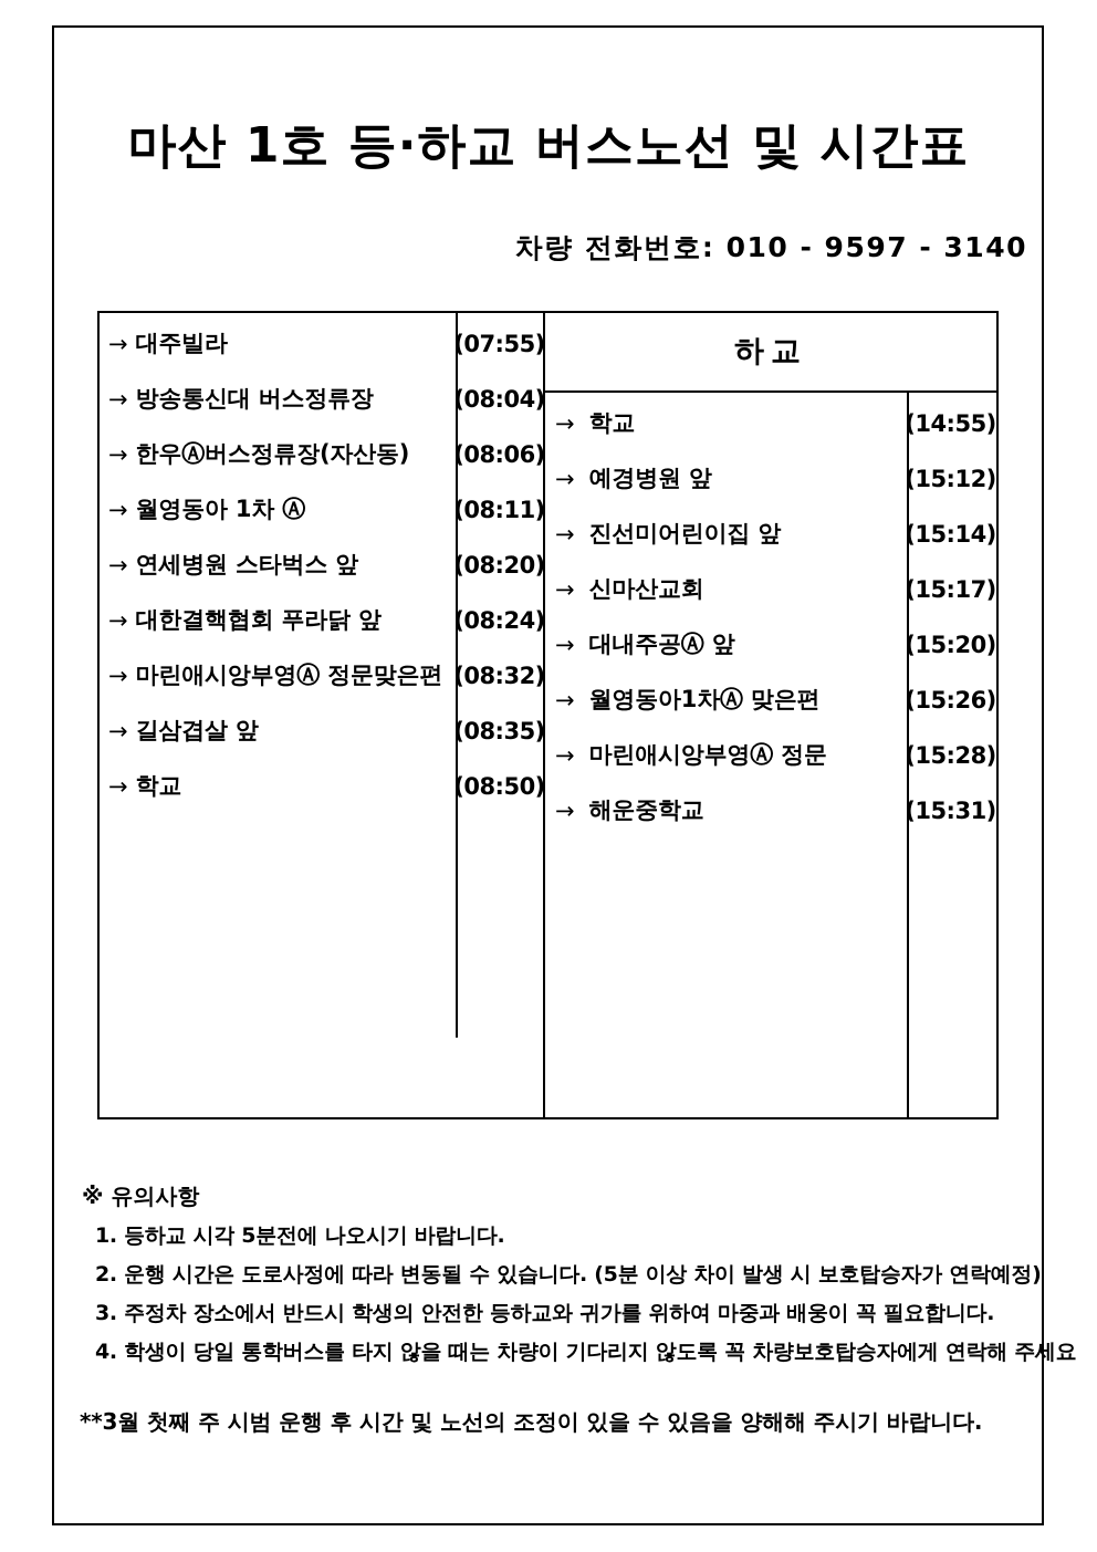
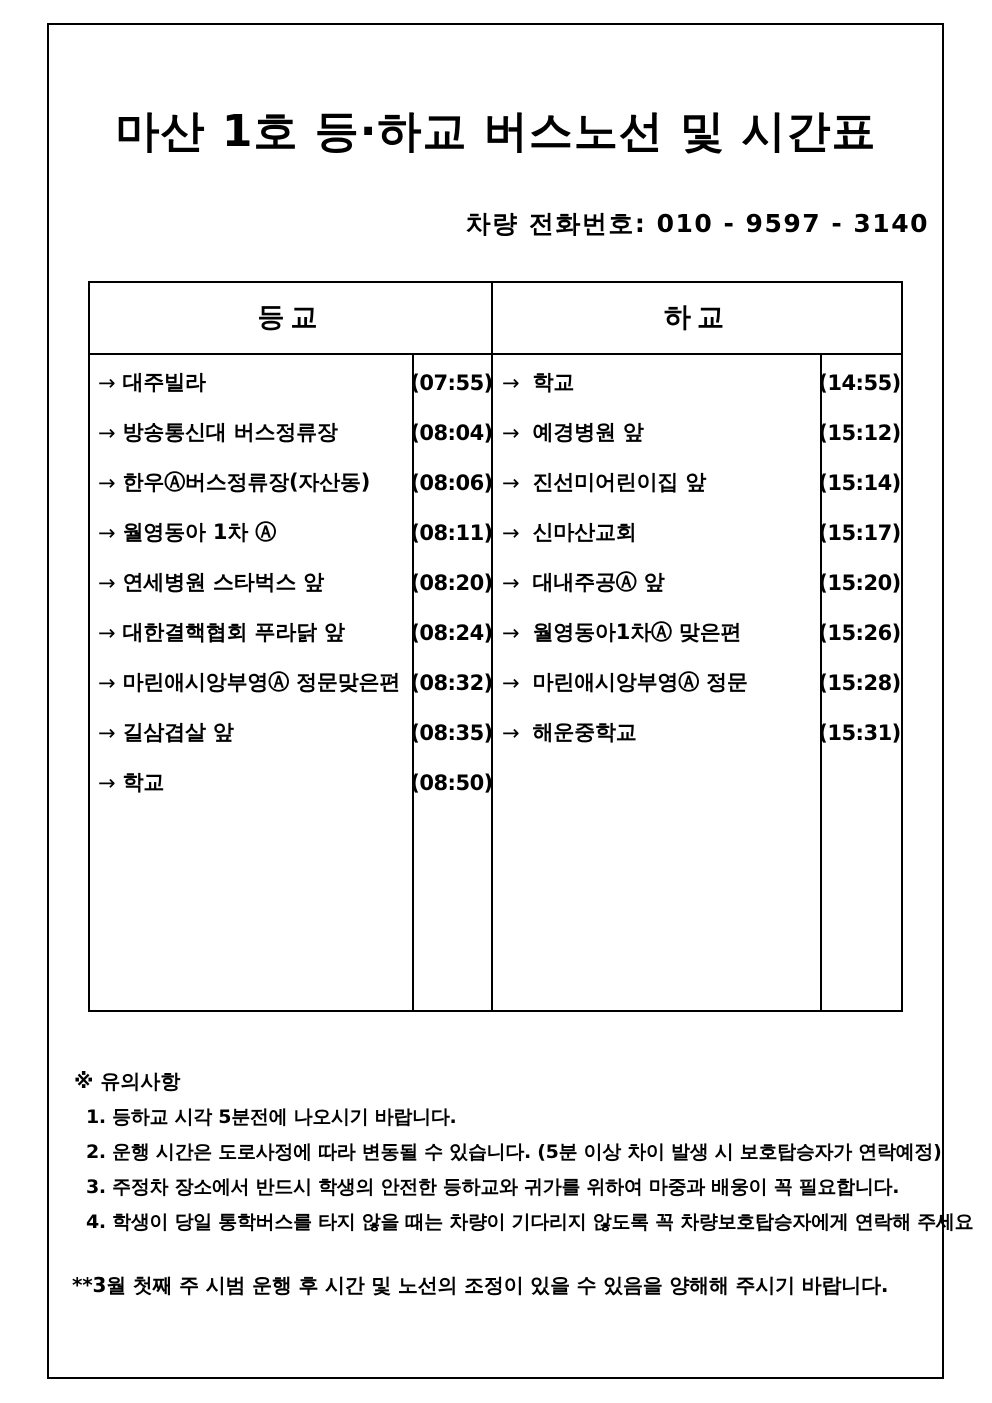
  마산 1호 등·하교 버스노선 및 시간표
  차량 전화번호: 010 - 9597 - 3140
+ 등교
  →
  대주빌라
  (07:55)
  →
  방송통신대 버스정류장
  (08:04)
  →
  한우Ⓐ버스정류장(자산동)
  (08:06)
  →
  월영동아 1차 Ⓐ
  (08:11)
  →
  연세병원 스타벅스 앞
  (08:20)
  →
  대한결핵협회 푸라닭 앞
  (08:24)
  →
  마린애시앙부영Ⓐ 정문맞은편
  (08:32)
  →
  길삼겹살 앞
  (08:35)
  →
  학교
  (08:50)
  하교
  →
  학교
  (14:55)
  →
  예경병원 앞
  (15:12)
  →
  진선미어린이집 앞
  (15:14)
  →
  신마산교회
  (15:17)
  →
  대내주공Ⓐ 앞
  (15:20)
  →
  월영동아1차Ⓐ 맞은편
  (15:26)
  →
  마린애시앙부영Ⓐ 정문
  (15:28)
  →
  해운중학교
  (15:31)
  ※ 유의사항
  1. 등하교 시각 5분전에 나오시기 바랍니다.
  2. 운행 시간은 도로사정에 따라 변동될 수 있습니다. (5분 이상 차이 발생 시 보호탑승자가 연락예정)
  3. 주정차 장소에서 반드시 학생의 안전한 등하교와 귀가를 위하여 마중과 배웅이 꼭 필요합니다.
  4. 학생이 당일 통학버스를 타지 않을 때는 차량이 기다리지 않도록 꼭 차량보호탑승자에게 연락해 주세요
  **3월 첫째 주 시범 운행 후 시간 및 노선의 조정이 있을 수 있음을 양해해 주시기 바랍니다.
